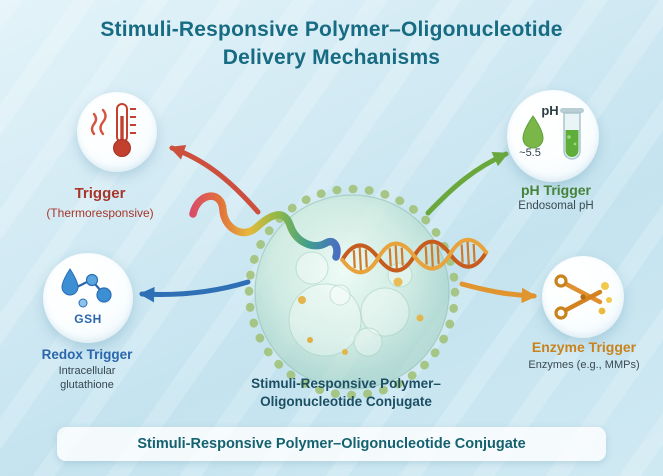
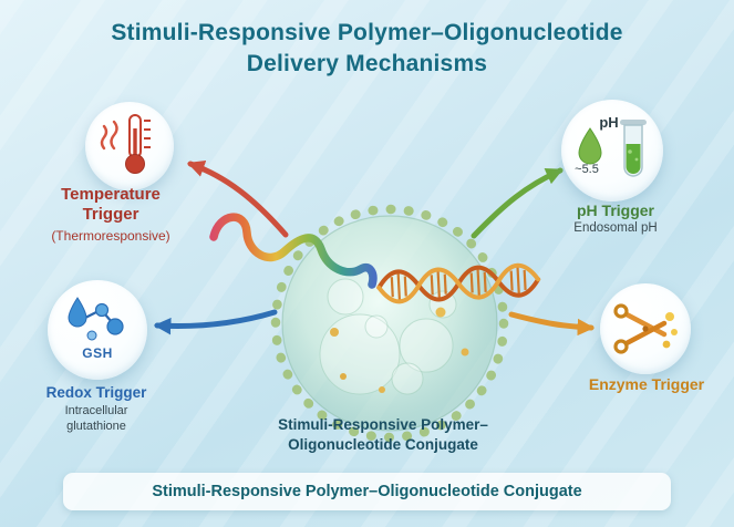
  Stimuli-Responsive Polymer–Oligonucleotide
  Delivery Mechanisms
+ Temperature
  Trigger
  (Thermoresponsive)
  pH
  ~5.5
  pH Trigger
  Endosomal pH
  GSH
  Redox Trigger
  Intracellular
  glutathione
  Enzyme Trigger
- Enzymes (e.g., MMPs)
  Stimuli-Responsive Polymer–
  Oligonucleotide Conjugate
  Stimuli-Responsive Polymer–Oligonucleotide Conjugate
